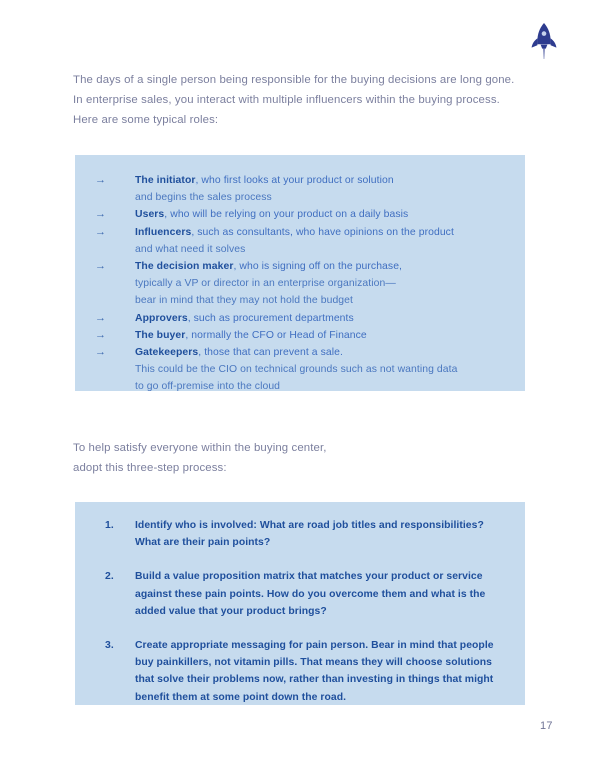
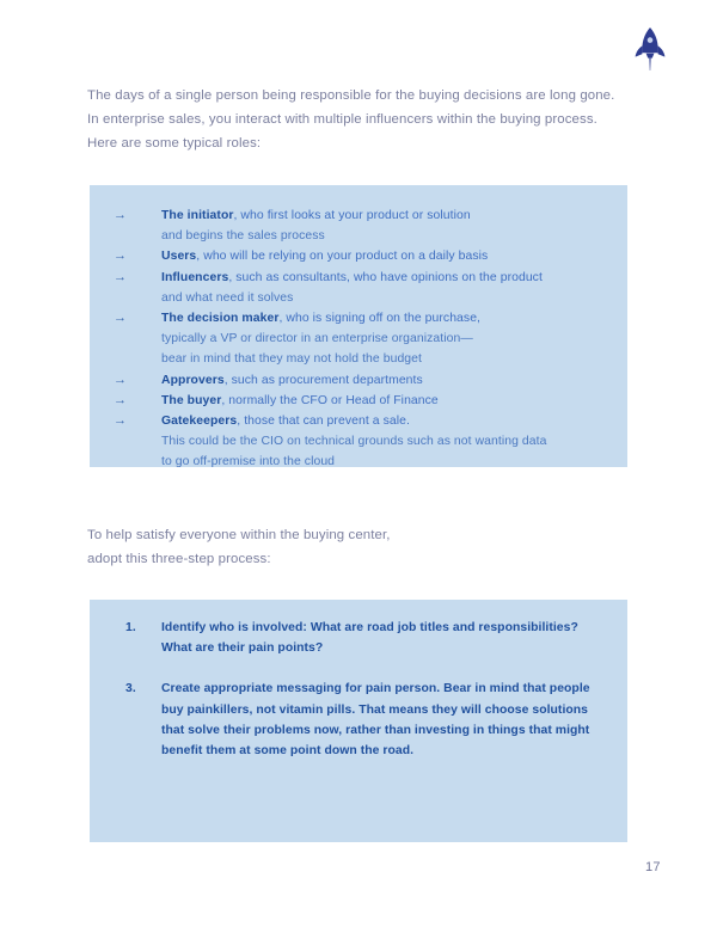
  The days of a single person being responsible for the buying decisions are long gone. In enterprise sales, you interact with multiple influencers within the buying process. Here are some typical roles:
  →
  The initiator, who first looks at your product or solution
  and begins the sales process
  →
  Users, who will be relying on your product on a daily basis
  →
  Influencers, such as consultants, who have opinions on the product
  and what need it solves
  →
  The decision maker, who is signing off on the purchase,
  typically a VP or director in an enterprise organization—
  bear in mind that they may not hold the budget
  →
  Approvers, such as procurement departments
  →
  The buyer, normally the CFO or Head of Finance
  →
  Gatekeepers, those that can prevent a sale.
  This could be the CIO on technical grounds such as not wanting data
  to go off-premise into the cloud
  To help satisfy everyone within the buying center,
  adopt this three-step process:
  1.
  Identify who is involved: What are road job titles and responsibilities? What are their pain points?
- 2.
- Build a value proposition matrix that matches your product or service against these pain points. How do you overcome them and what is the added value that your product brings?
  3.
  Create appropriate messaging for pain person. Bear in mind that people buy painkillers, not vitamin pills. That means they will choose solutions that solve their problems now, rather than investing in things that might benefit them at some point down the road.
  17
